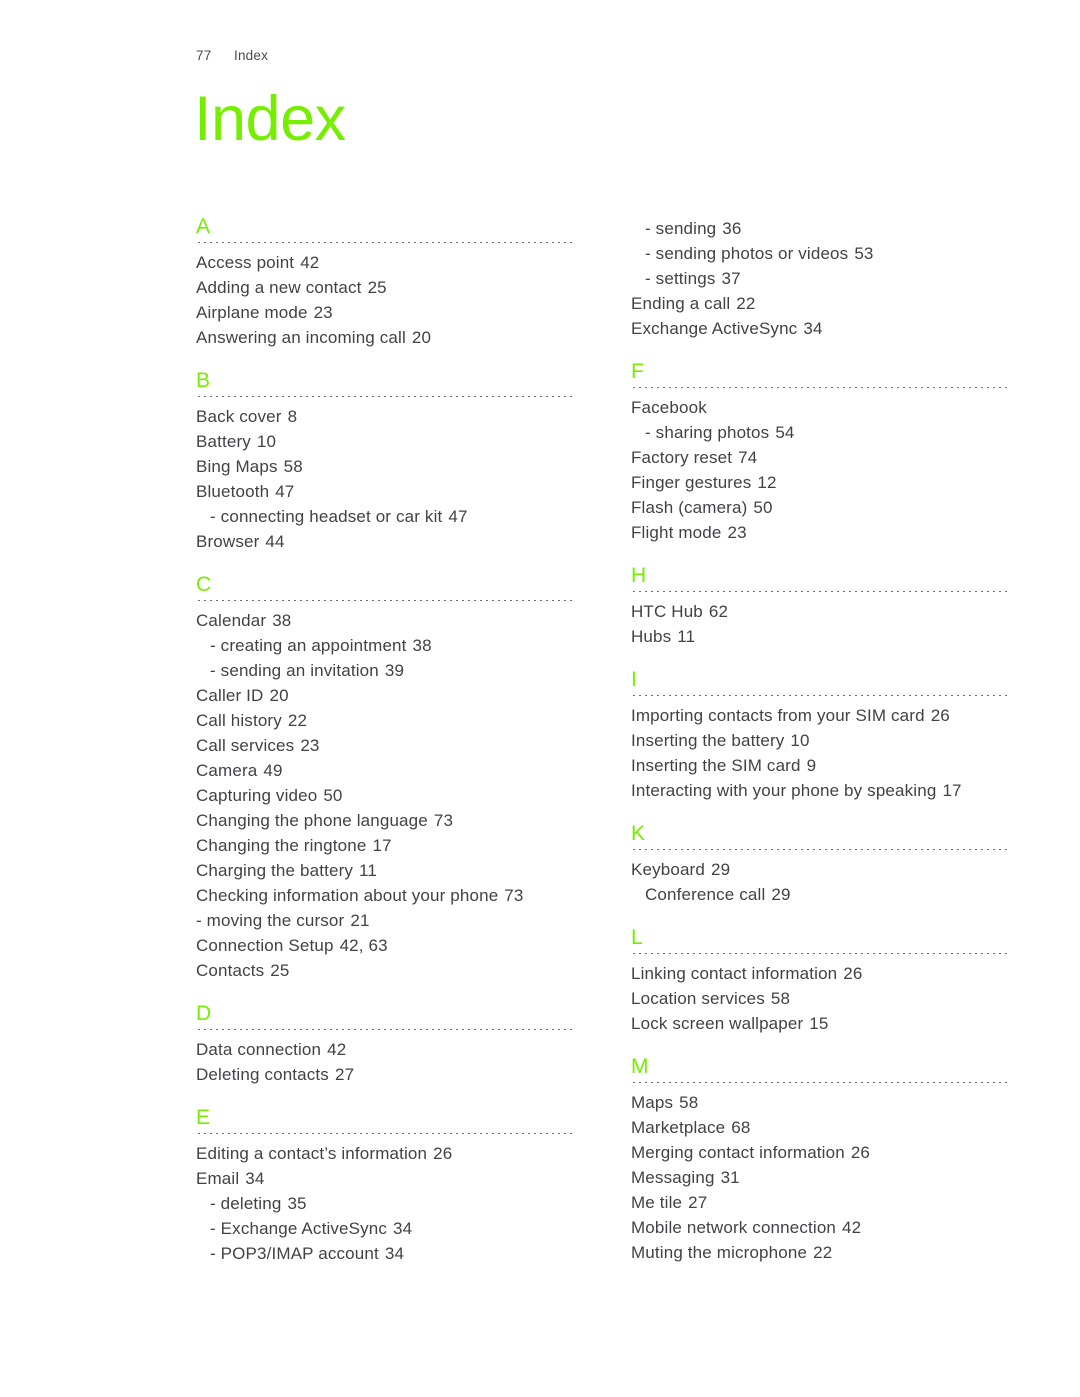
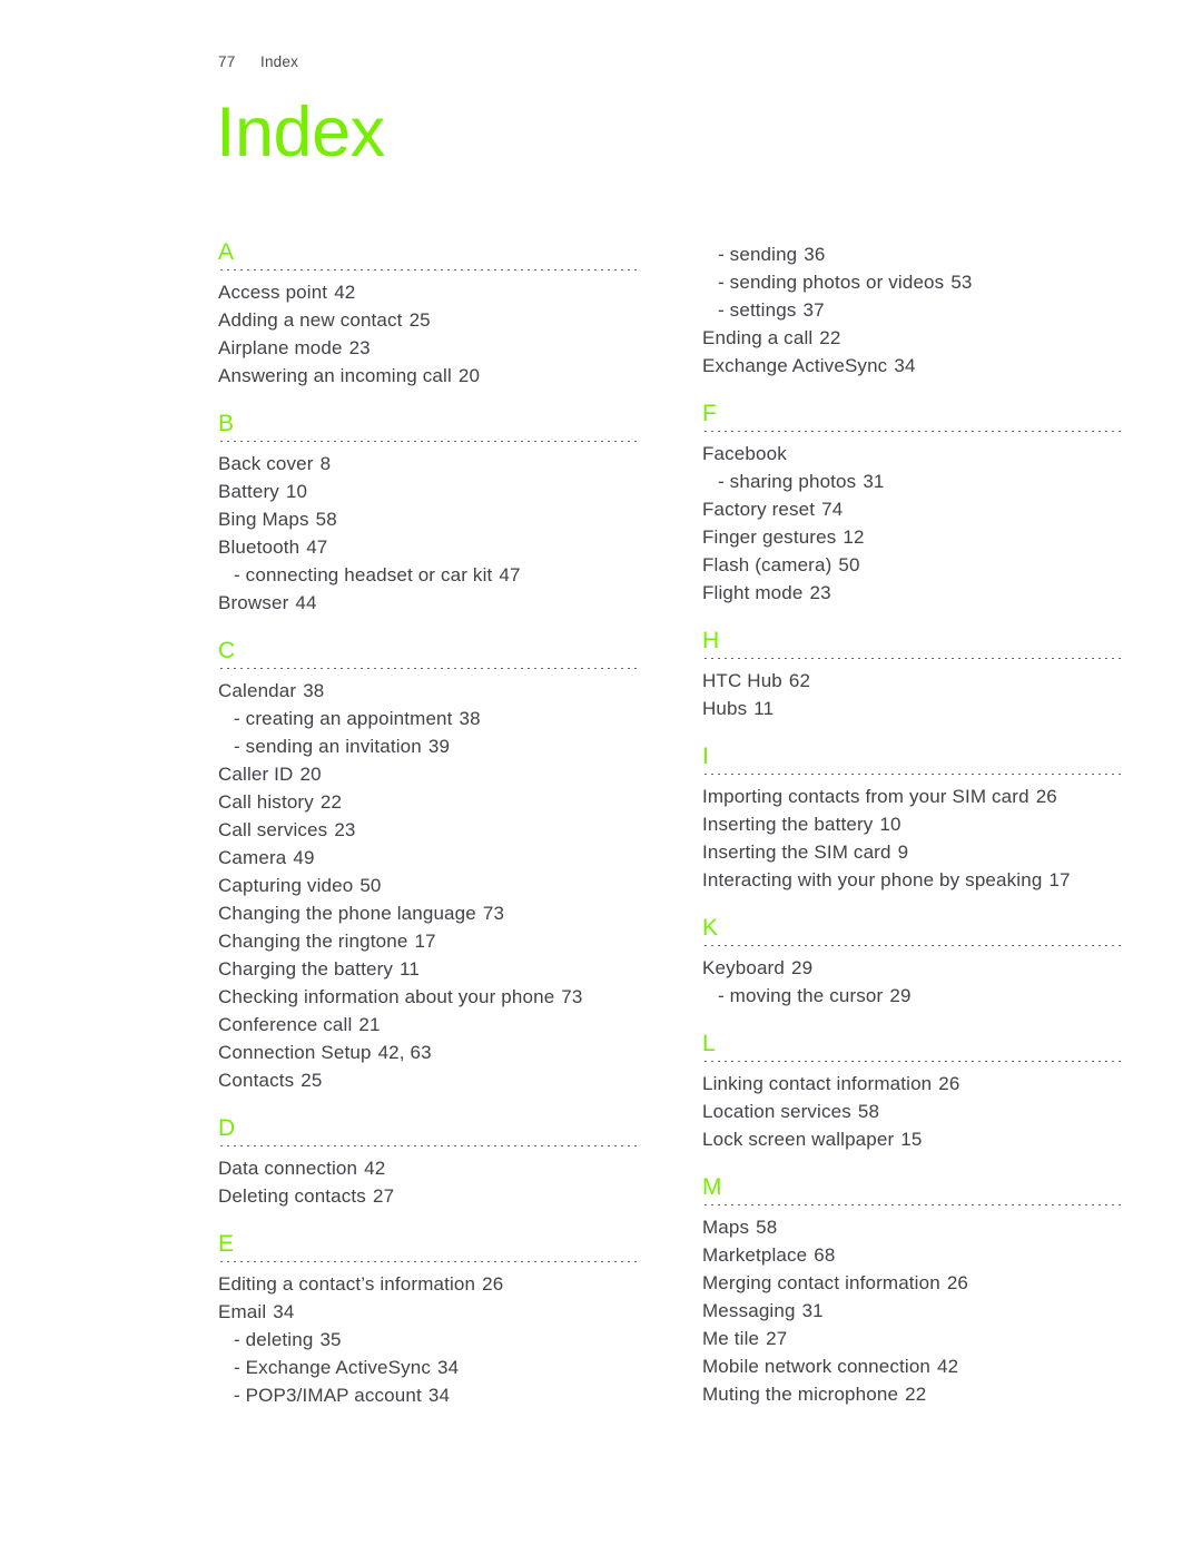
  77
  Index
  Index
  A
  Access point 42
  Adding a new contact 25
  Airplane mode 23
  Answering an incoming call 20
  B
  Back cover 8
  Battery 10
  Bing Maps 58
  Bluetooth 47
  - connecting headset or car kit 47
  Browser 44
  C
  Calendar 38
  - creating an appointment 38
  - sending an invitation 39
  Caller ID 20
  Call history 22
  Call services 23
  Camera 49
  Capturing video 50
  Changing the phone language 73
  Changing the ringtone 17
  Charging the battery 11
  Checking information about your phone 73
- - moving the cursor 21
+ Conference call 21
  Connection Setup 42, 63
  Contacts 25
  D
  Data connection 42
  Deleting contacts 27
  E
  Editing a contact’s information 26
  Email 34
  - deleting 35
  - Exchange ActiveSync 34
  - POP3/IMAP account 34
  - sending 36
  - sending photos or videos 53
  - settings 37
  Ending a call 22
  Exchange ActiveSync 34
  F
  Facebook
- - sharing photos 54
+ - sharing photos 31
  Factory reset 74
  Finger gestures 12
  Flash (camera) 50
  Flight mode 23
  H
  HTC Hub 62
  Hubs 11
  I
  Importing contacts from your SIM card 26
  Inserting the battery 10
  Inserting the SIM card 9
  Interacting with your phone by speaking 17
  K
  Keyboard 29
- Conference call 29
+ - moving the cursor 29
  L
  Linking contact information 26
  Location services 58
  Lock screen wallpaper 15
  M
  Maps 58
  Marketplace 68
  Merging contact information 26
  Messaging 31
  Me tile 27
  Mobile network connection 42
  Muting the microphone 22
